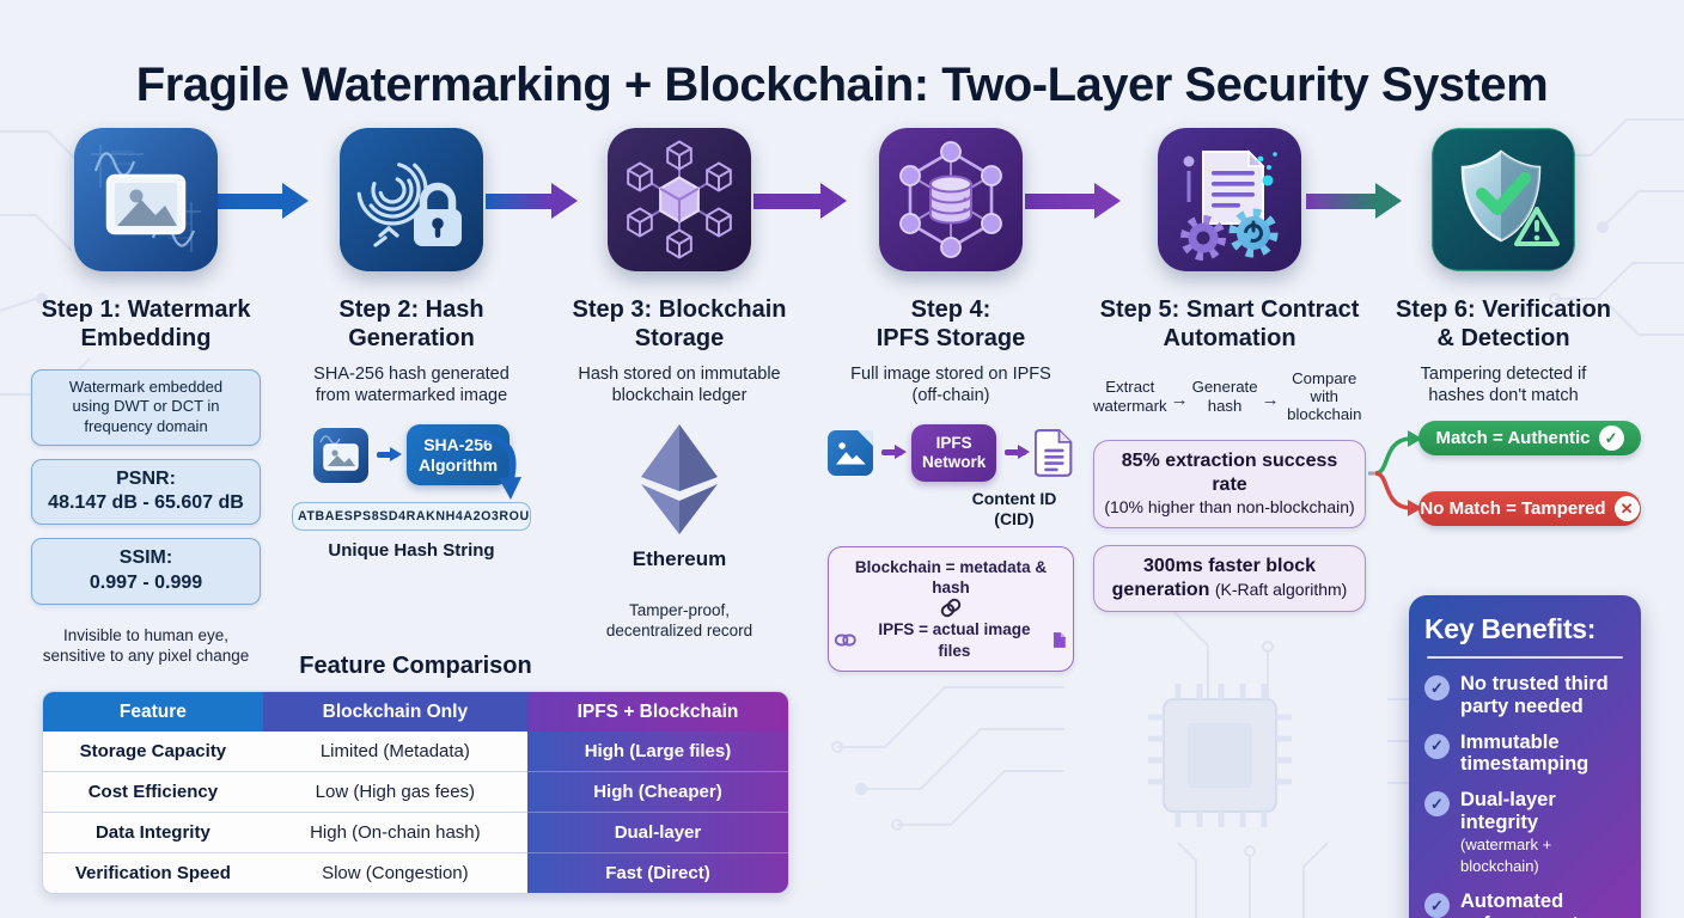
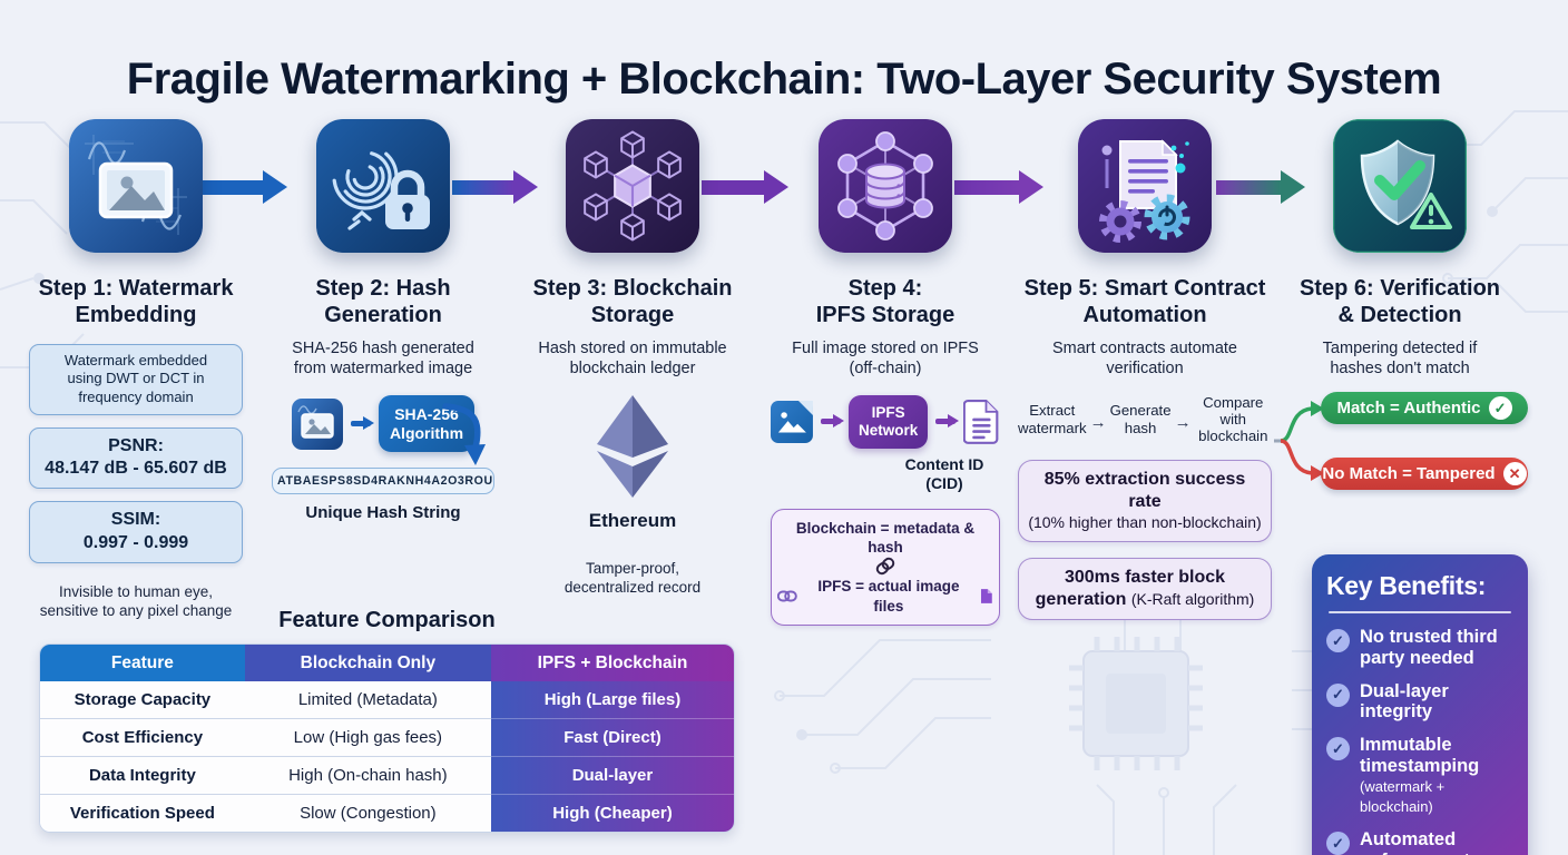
  Fragile Watermarking + Blockchain: Two-Layer Security System
  Step 1: Watermark
  Embedding
  Watermark embedded
  using DWT or DCT in
  frequency domain
  PSNR:
  48.147 dB - 65.607 dB
  SSIM:
  0.997 - 0.999
  Invisible to human eye,
  sensitive to any pixel change
  Step 2: Hash
  Generation
  SHA-256 hash generated
  from watermarked image
  SHA-256
  Algorithm
  ATBAESPS8SD4RAKNH4A2O3ROU
  Unique Hash String
  Step 3: Blockchain
  Storage
  Hash stored on immutable
  blockchain ledger
  Ethereum
  Tamper-proof,
  decentralized record
  Step 4:
  IPFS Storage
  Full image stored on IPFS
  (off-chain)
  IPFS
  Network
  Content ID
  (CID)
  Blockchain = metadata & hash
  IPFS = actual image files
  Step 5: Smart Contract
  Automation
+ Smart contracts automate
+ verification
  Extract
  watermark
  →
  Generate
  hash
  →
  Compare with
  blockchain
  85% extraction success rate
  (10% higher than non-blockchain)
  300ms faster block generation (K-Raft algorithm)
  Step 6: Verification
  & Detection
  Tampering detected if
  hashes don't match
  Match = Authentic
  ✓
  No Match = Tampered
  ✕
  Feature Comparison
  Feature	Blockchain Only	IPFS + Blockchain
  Storage Capacity	Limited (Metadata)	High (Large files)
- Cost Efficiency	Low (High gas fees)	High (Cheaper)
+ Cost Efficiency	Low (High gas fees)	Fast (Direct)
  Data Integrity	High (On-chain hash)	Dual-layer
- Verification Speed	Slow (Congestion)	Fast (Direct)
+ Verification Speed	Slow (Congestion)	High (Cheaper)
  Key Benefits:
  ✓
  No trusted third party needed
  ✓
- Immutable timestamping
+ Dual-layer integrity
  ✓
- Dual-layer integrity
+ Immutable timestamping
  (watermark + blockchain)
  ✓
